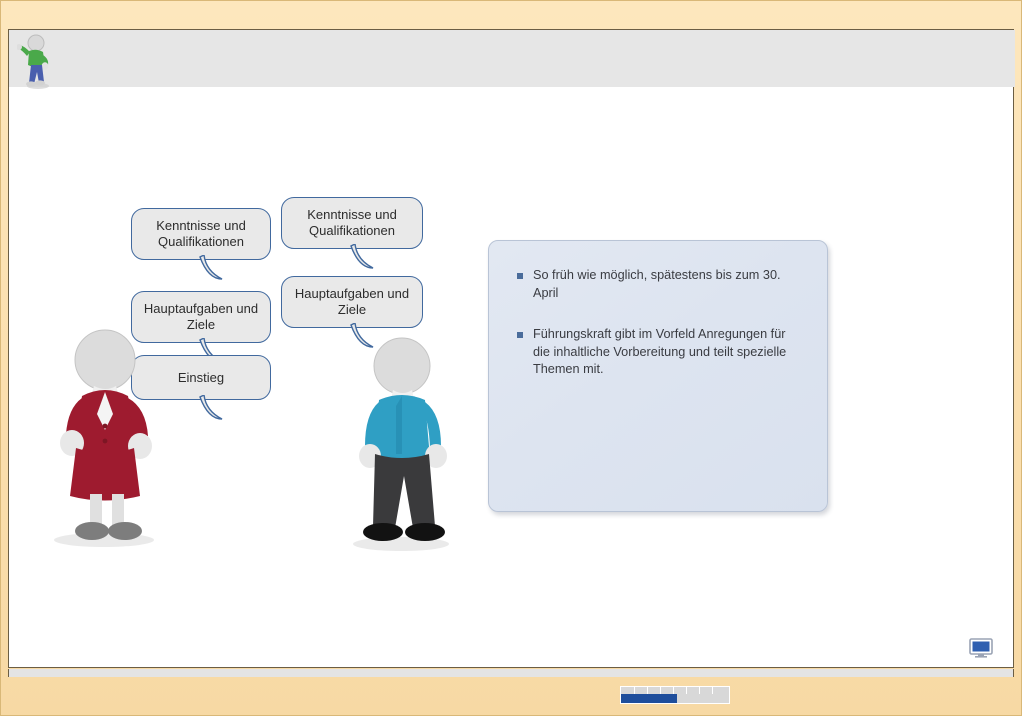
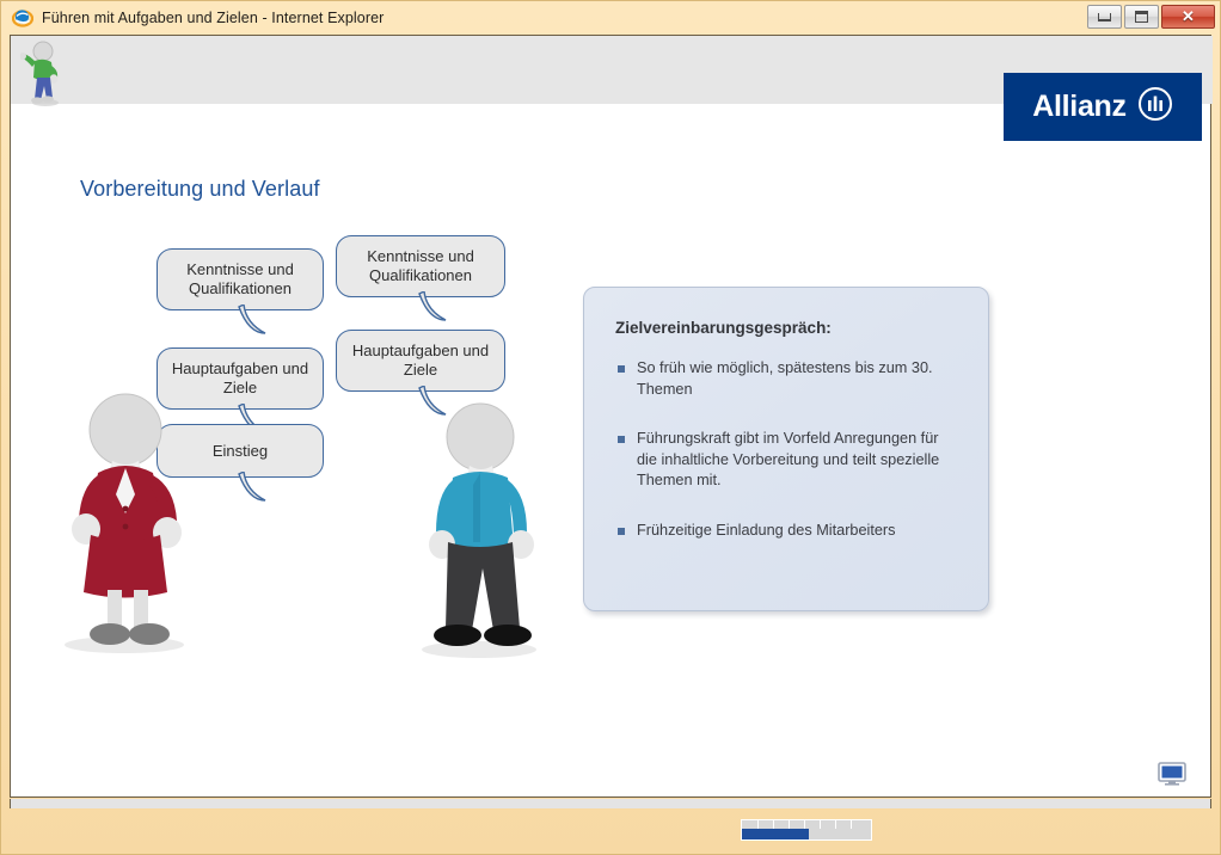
+ Führen mit Aufgaben und Zielen - Internet Explorer
+ ✕
+ Allianz
+ Vorbereitung und Verlauf
  Kenntnisse und Qualifikationen
  Hauptaufgaben und Ziele
  Einstieg
  Kenntnisse und Qualifikationen
  Hauptaufgaben und Ziele
+ Zielvereinbarungsgespräch:
- So früh wie möglich, spätestens bis zum 30. April
+ So früh wie möglich, spätestens bis zum 30. Themen
  Führungskraft gibt im Vorfeld Anregungen für die inhaltliche Vorbereitung und teilt spezielle Themen mit.
+ Frühzeitige Einladung des Mitarbeiters
